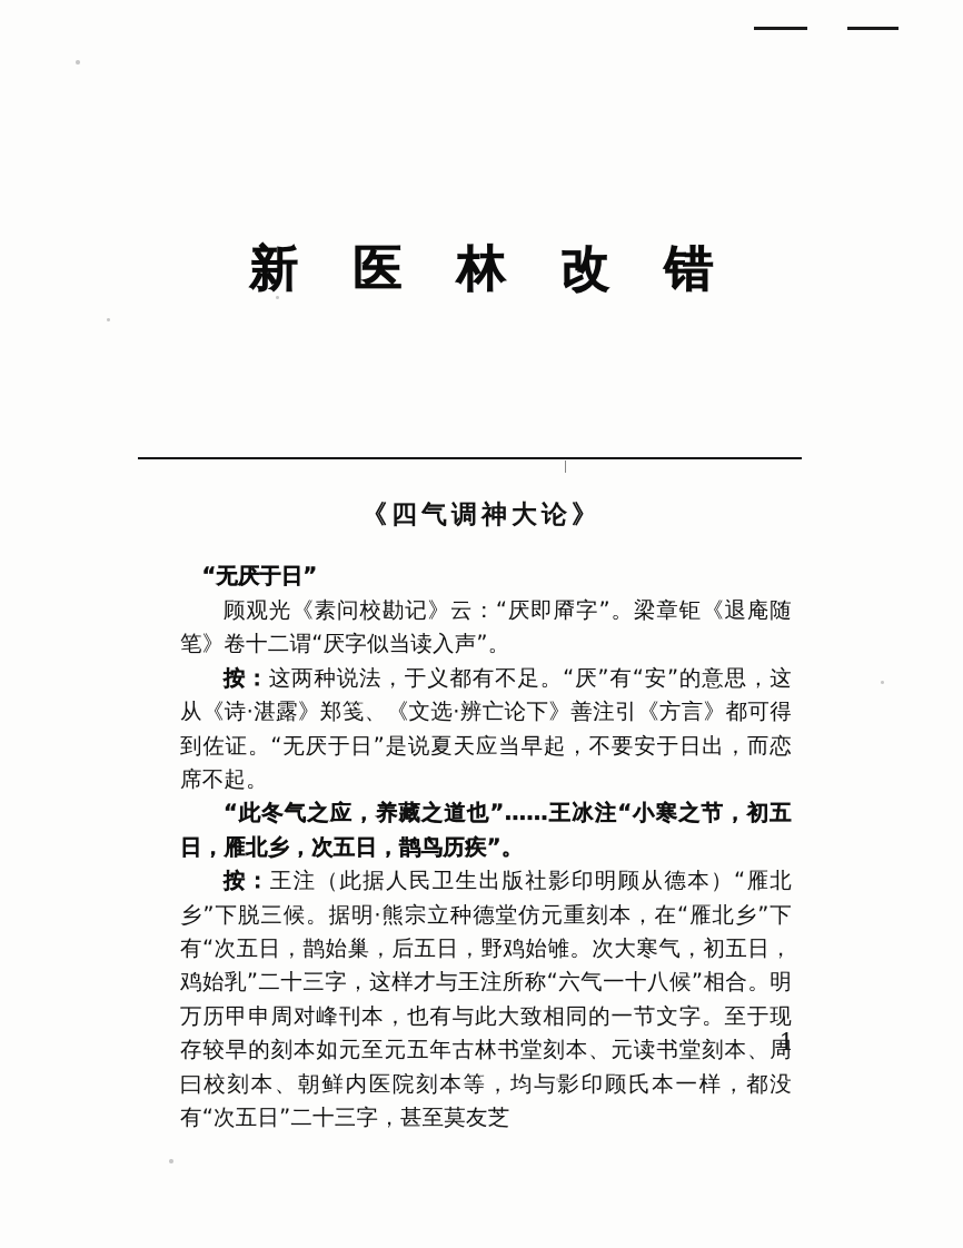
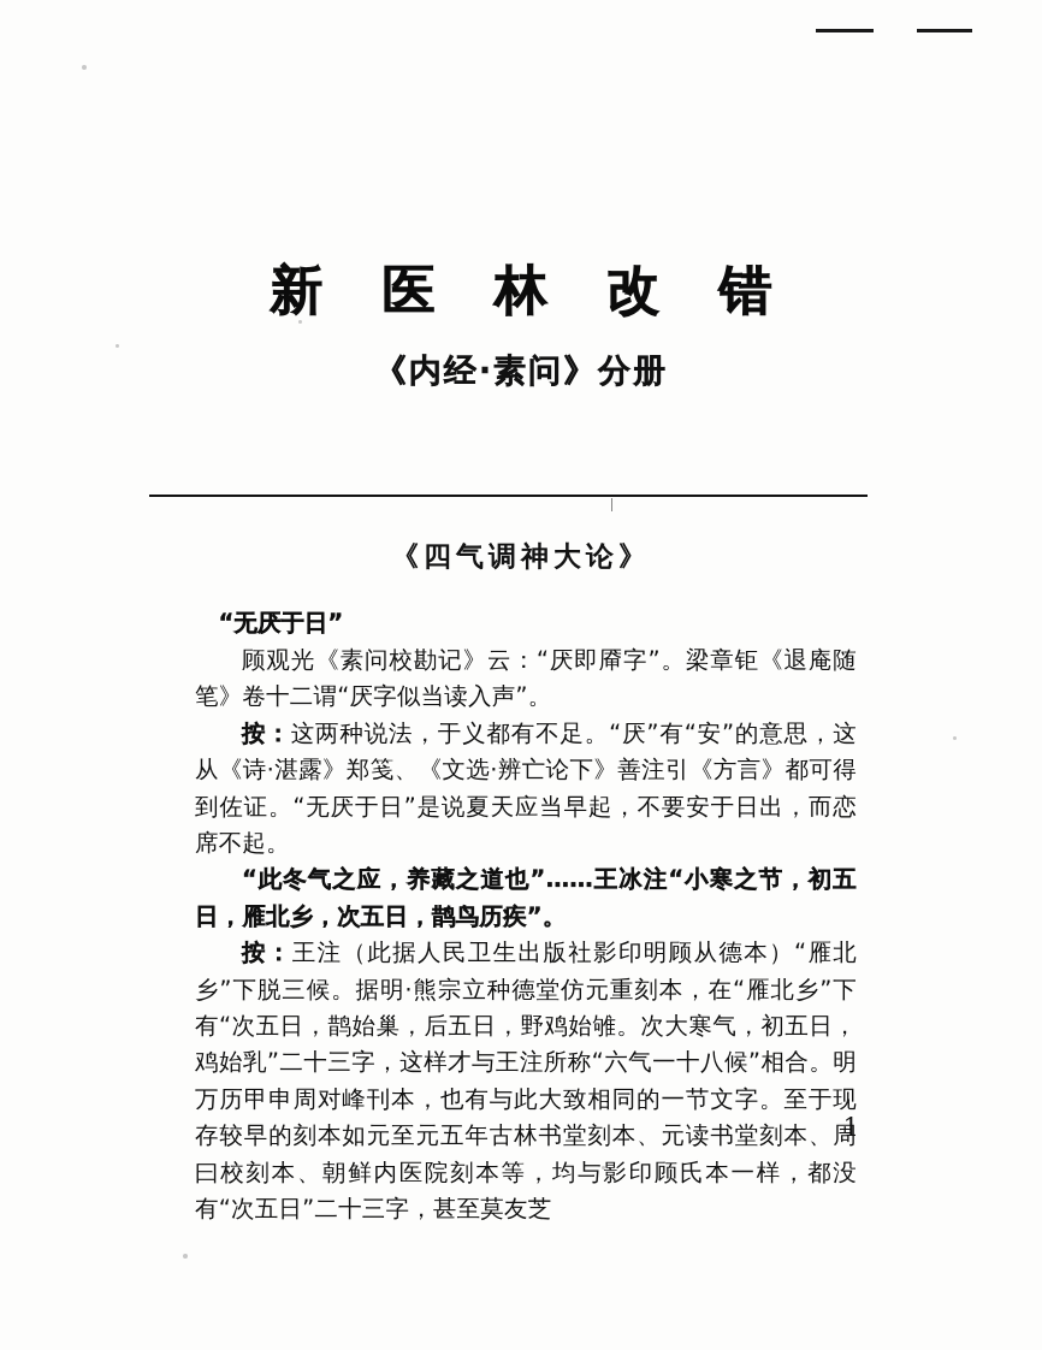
  新 医 林 改 错
+ 《内经·素问》分册
  《四气调神大论》
  “无厌于日”
  顾观光《素问校勘记》云：“厌即厣字”。梁章钜《退庵随笔》卷十二谓“厌字似当读入声”。
  按：这两种说法，于义都有不足。“厌”有“安”的意思，这从《诗·湛露》郑笺、《文选·辨亡论下》善注引《方言》都可得到佐证。“无厌于日”是说夏天应当早起，不要安于日出，而恋席不起。
  “此冬气之应，养藏之道也”……王冰注“小寒之节，初五日，雁北乡，次五日，鹊鸟历疾”。
  按：王注（此据人民卫生出版社影印明顾从德本）“雁北乡”下脱三候。据明·熊宗立种德堂仿元重刻本，在“雁北乡”下有“次五日，鹊始巢，后五日，野鸡始雊。次大寒气，初五日，鸡始乳”二十三字，这样才与王注所称“六气一十八候”相合。明万历甲申周对峰刊本，也有与此大致相同的一节文字。至于现存较早的刻本如元至元五年古林书堂刻本、元读书堂刻本、周曰校刻本、朝鲜内医院刻本等，均与影印顾氏本一样，都没有“次五日”二十三字，甚至莫友芝
  1
